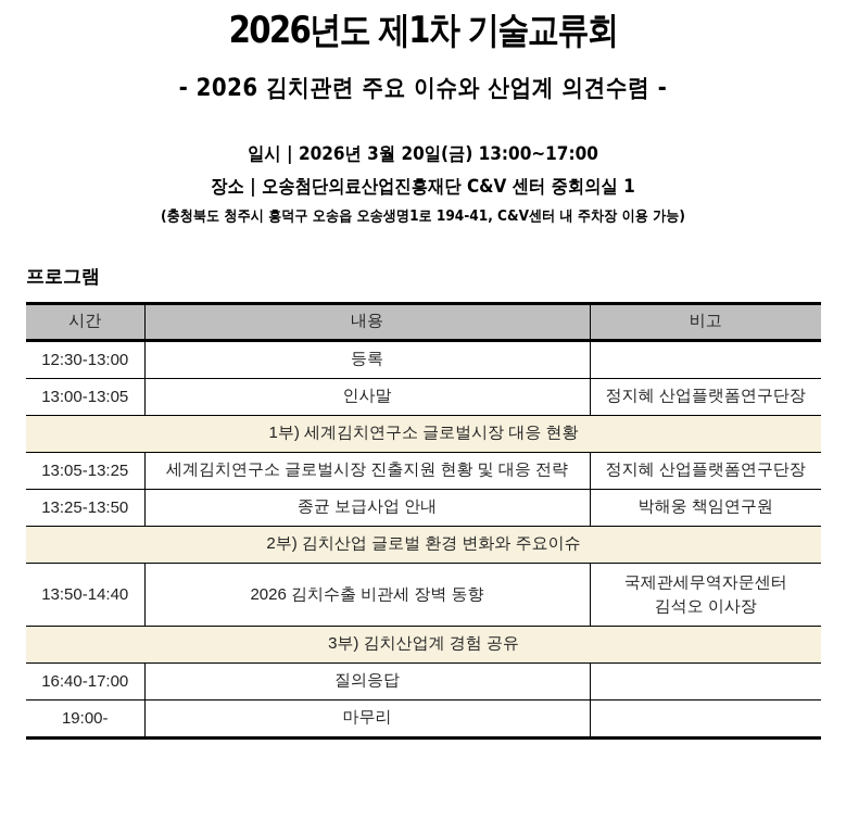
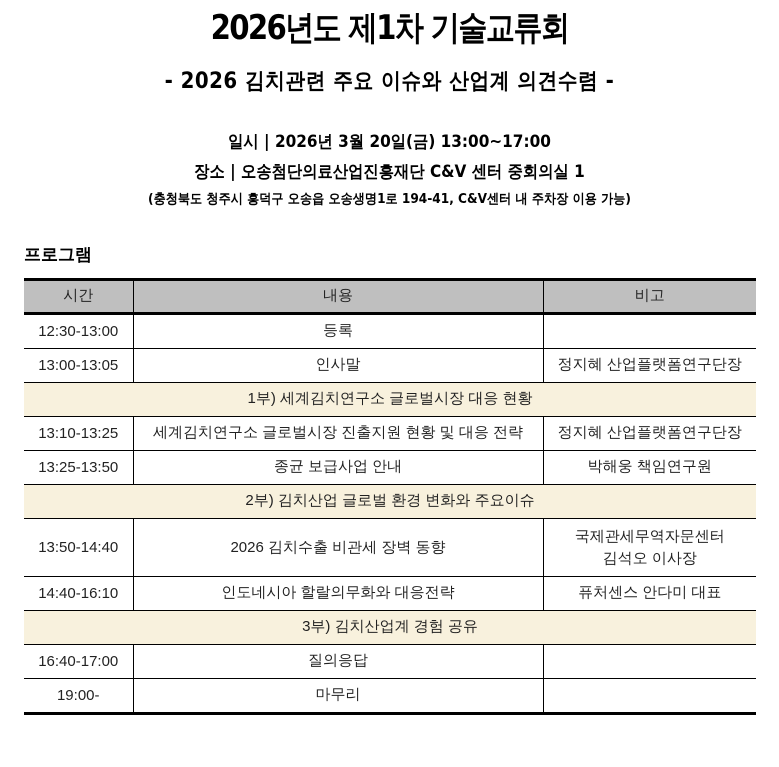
  2026년도 제1차 기술교류회
  - 2026 김치관련 주요 이슈와 산업계 의견수렴 -
  일시 | 2026년 3월 20일(금) 13:00~17:00
  장소 | 오송첨단의료산업진흥재단 C&V 센터 중회의실 1
  (충청북도 청주시 흥덕구 오송읍 오송생명1로 194-41, C&V센터 내 주차장 이용 가능)
  프로그램
  시간	내용	비고
  12:30-13:00	등록
  13:00-13:05	인사말	정지혜 산업플랫폼연구단장
  1부) 세계김치연구소 글로벌시장 대응 현황
- 13:05-13:25	세계김치연구소 글로벌시장 진출지원 현황 및 대응 전략	정지혜 산업플랫폼연구단장
+ 13:10-13:25	세계김치연구소 글로벌시장 진출지원 현황 및 대응 전략	정지혜 산업플랫폼연구단장
  13:25-13:50	종균 보급사업 안내	박해웅 책임연구원
  2부) 김치산업 글로벌 환경 변화와 주요이슈
  13:50-14:40	2026 김치수출 비관세 장벽 동향	국제관세무역자문센터 김석오 이사장
+ 14:40-16:10	인도네시아 할랄의무화와 대응전략	퓨처센스 안다미 대표
  3부) 김치산업계 경험 공유
  16:40-17:00	질의응답
  19:00-	마무리
